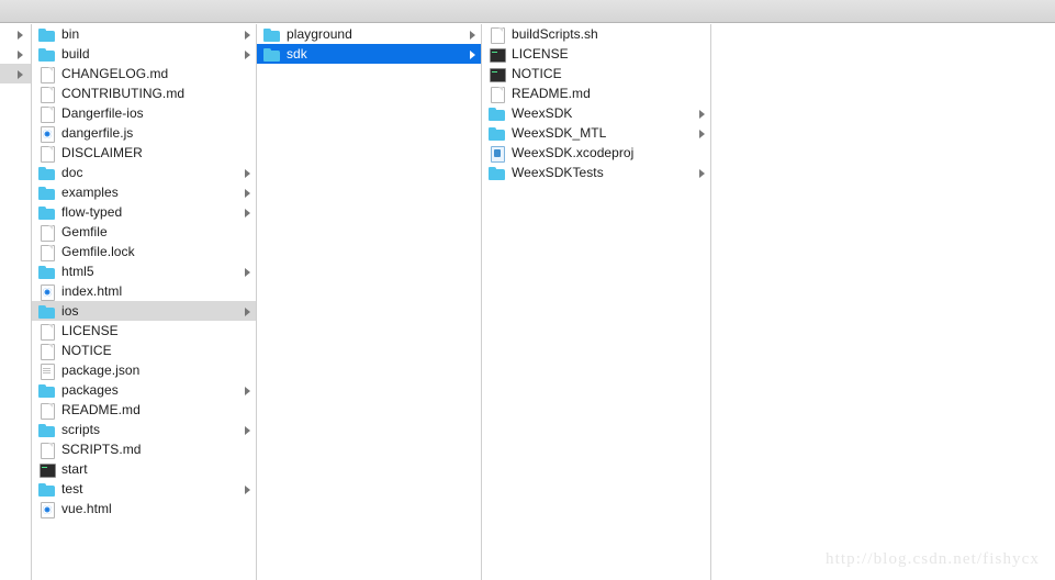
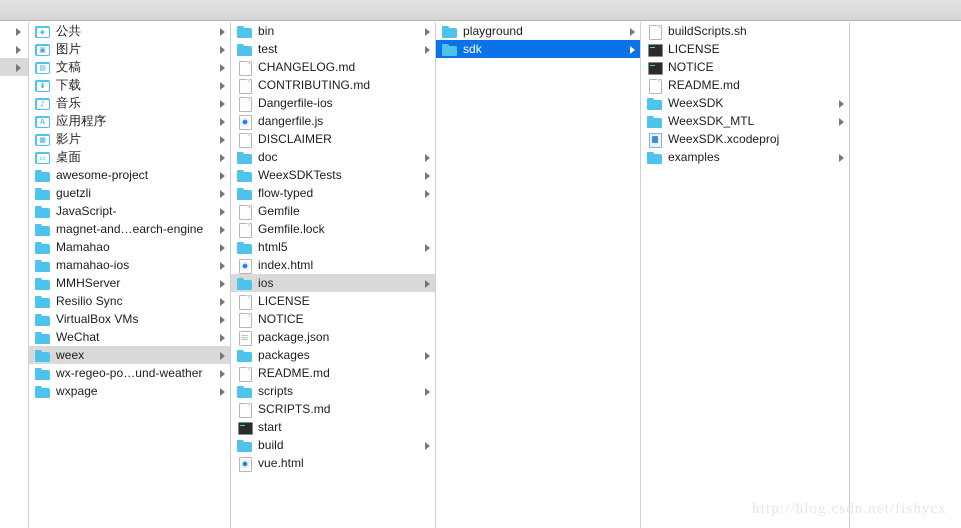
+ ◈
+ 公共
+ ▣
+ 图片
+ ▤
+ 文稿
+ ⬇
+ 下载
+ ♪
+ 音乐
+ A
+ 应用程序
+ ▦
+ 影片
+ ▭
+ 桌面
+ awesome-project
+ guetzli
+ JavaScript-
+ magnet-and…earch-engine
+ Mamahao
+ mamahao-ios
+ MMHServer
+ Resilio Sync
+ VirtualBox VMs
+ WeChat
+ weex
+ wx-regeo-po…und-weather
+ wxpage
  bin
- build
+ test
  CHANGELOG.md
  CONTRIBUTING.md
  Dangerfile-ios
  dangerfile.js
  DISCLAIMER
  doc
- examples
+ WeexSDKTests
  flow-typed
  Gemfile
  Gemfile.lock
  html5
  index.html
  ios
  LICENSE
  NOTICE
  package.json
  packages
  README.md
  scripts
  SCRIPTS.md
  start
- test
+ build
  vue.html
  playground
  sdk
  buildScripts.sh
  LICENSE
  NOTICE
  README.md
  WeexSDK
  WeexSDK_MTL
  WeexSDK.xcodeproj
- WeexSDKTests
+ examples
  http://blog.csdn.net/fishycx
